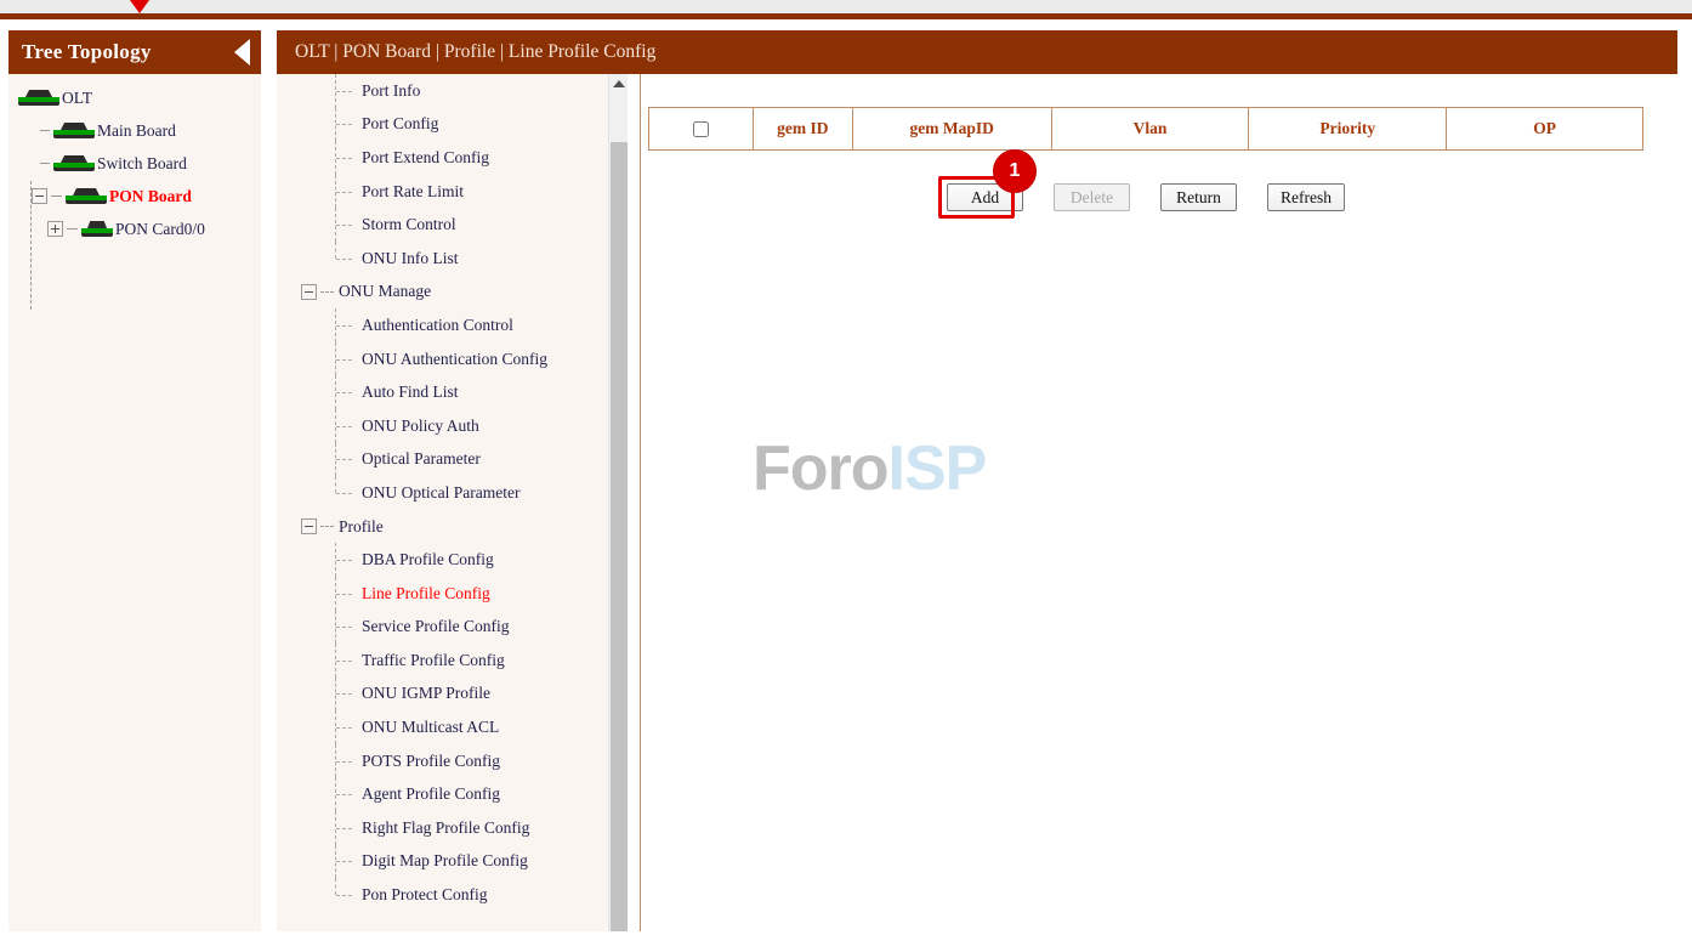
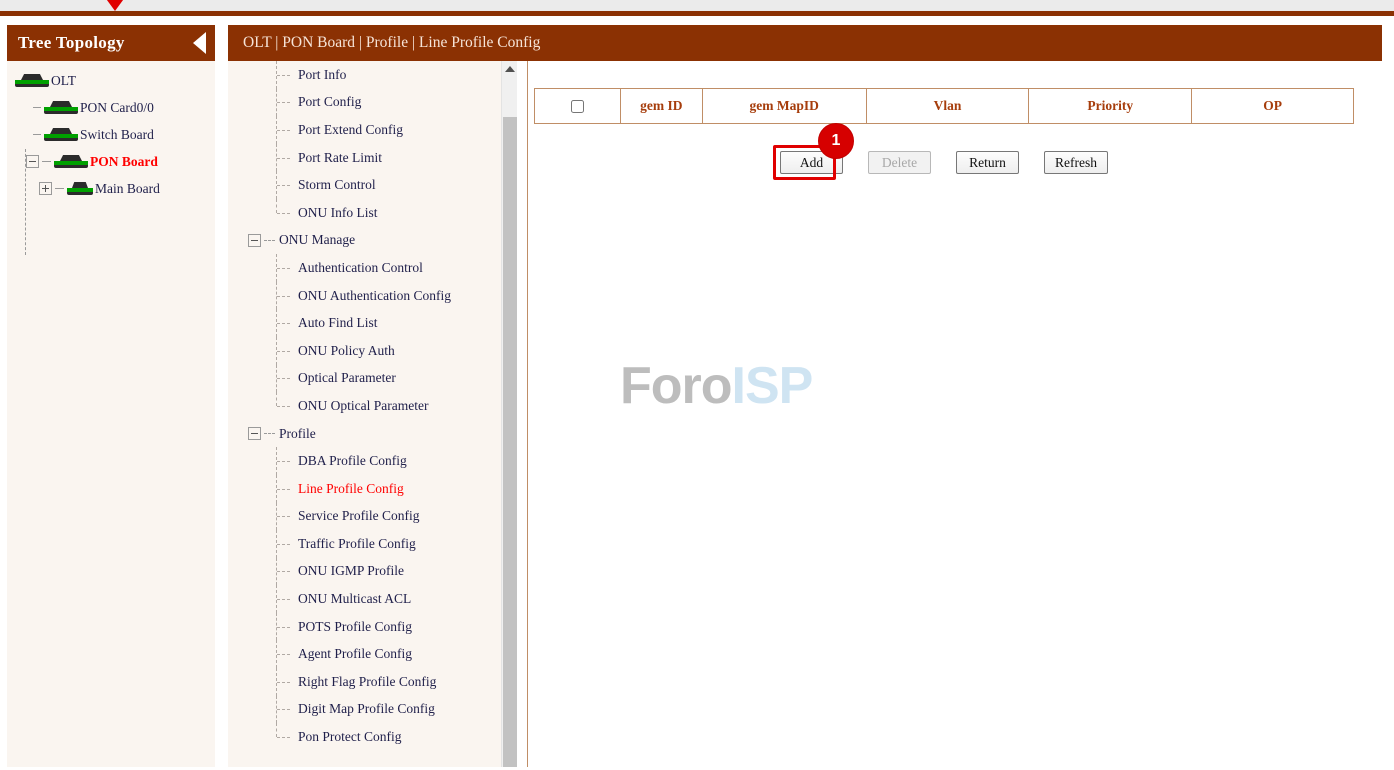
  Tree Topology
  OLT
- Main Board
+ PON Card0/0
  Switch Board
  PON Board
- PON Card0/0
+ Main Board
  OLT | PON Board | Profile | Line Profile Config
  Port Info
  Port Config
  Port Extend Config
  Port Rate Limit
  Storm Control
  ONU Info List
  ONU Manage
  Authentication Control
  ONU Authentication Config
  Auto Find List
  ONU Policy Auth
  Optical Parameter
  ONU Optical Parameter
  Profile
  DBA Profile Config
  Line Profile Config
  Service Profile Config
  Traffic Profile Config
  ONU IGMP Profile
  ONU Multicast ACL
  POTS Profile Config
  Agent Profile Config
  Right Flag Profile Config
  Digit Map Profile Config
  Pon Protect Config
  ForoISP
  	gem ID	gem MapID	Vlan	Priority	OP
  Add
  1
  Delete
  Return
  Refresh
